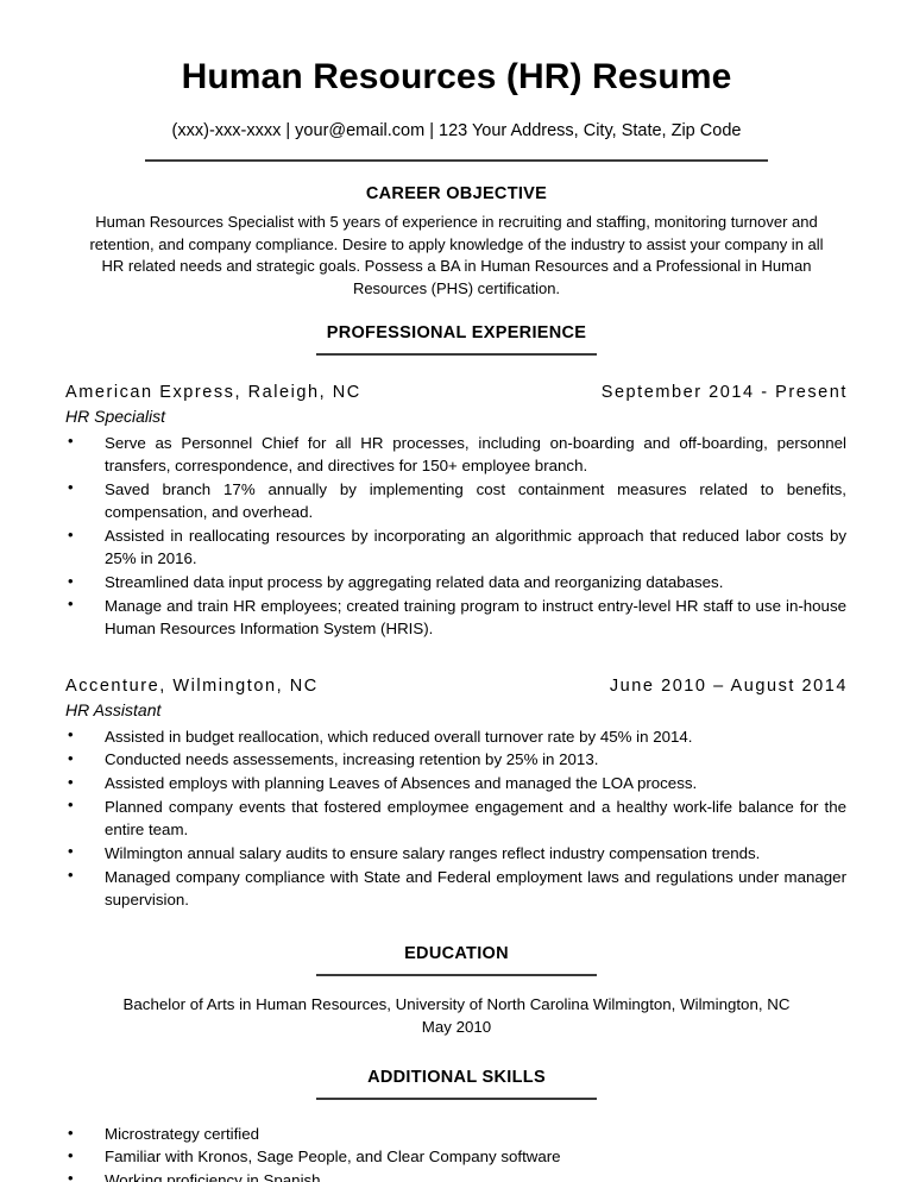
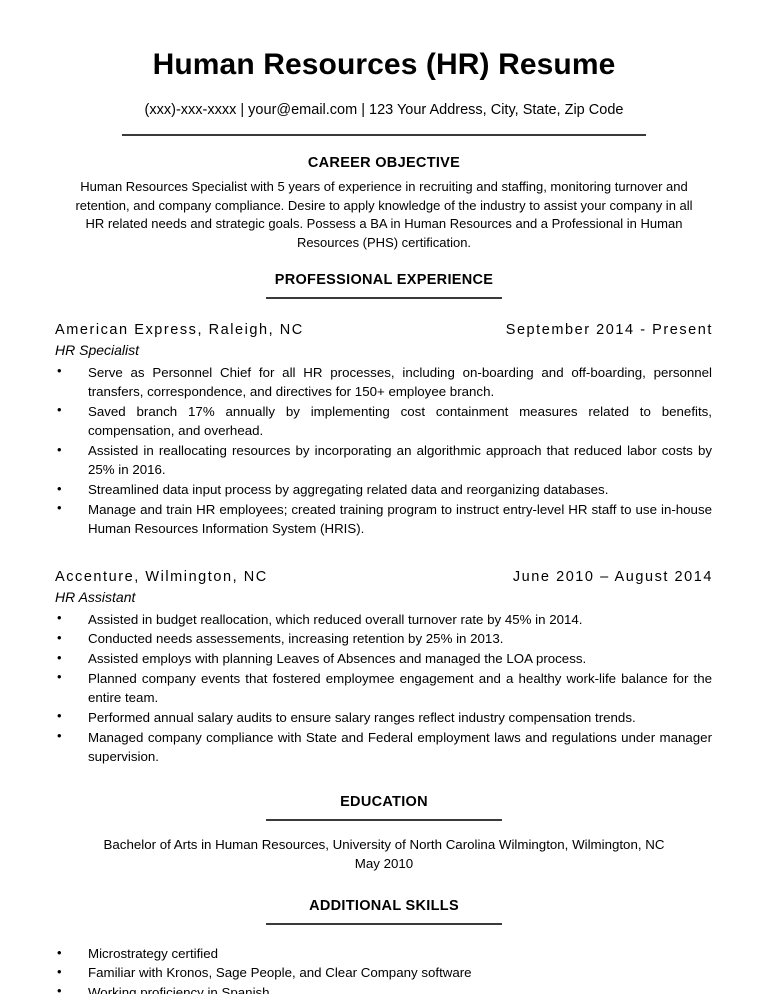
  Human Resources (HR) Resume
  (xxx)-xxx-xxxx | your@email.com | 123 Your Address, City, State, Zip Code
  CAREER OBJECTIVE
  Human Resources Specialist with 5 years of experience in recruiting and staffing, monitoring turnover and retention, and company compliance. Desire to apply knowledge of the industry to assist your company in all HR related needs and strategic goals. Possess a BA in Human Resources and a Professional in Human Resources (PHS) certification.
  PROFESSIONAL EXPERIENCE
  American Express, Raleigh, NC
  September 2014 - Present
  HR Specialist
  Serve as Personnel Chief for all HR processes, including on-boarding and off-boarding, personnel transfers, correspondence, and directives for 150+ employee branch.
  Saved branch 17% annually by implementing cost containment measures related to benefits, compensation, and overhead.
  Assisted in reallocating resources by incorporating an algorithmic approach that reduced labor costs by 25% in 2016.
  Streamlined data input process by aggregating related data and reorganizing databases.
  Manage and train HR employees; created training program to instruct entry-level HR staff to use in-house Human Resources Information System (HRIS).
  Accenture, Wilmington, NC
  June 2010 – August 2014
  HR Assistant
  Assisted in budget reallocation, which reduced overall turnover rate by 45% in 2014.
  Conducted needs assessements, increasing retention by 25% in 2013.
  Assisted employs with planning Leaves of Absences and managed the LOA process.
  Planned company events that fostered employmee engagement and a healthy work-life balance for the entire team.
- Wilmington annual salary audits to ensure salary ranges reflect industry compensation trends.
+ Performed annual salary audits to ensure salary ranges reflect industry compensation trends.
  Managed company compliance with State and Federal employment laws and regulations under manager supervision.
  EDUCATION
  Bachelor of Arts in Human Resources, University of North Carolina Wilmington, Wilmington, NC
  May 2010
  ADDITIONAL SKILLS
  Microstrategy certified
  Familiar with Kronos, Sage People, and Clear Company software
  Working proficiency in Spanish
